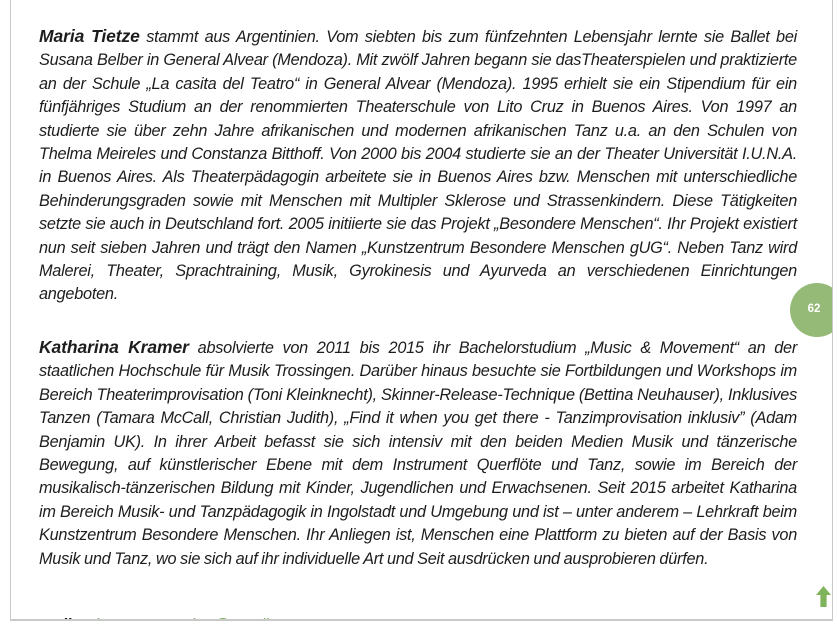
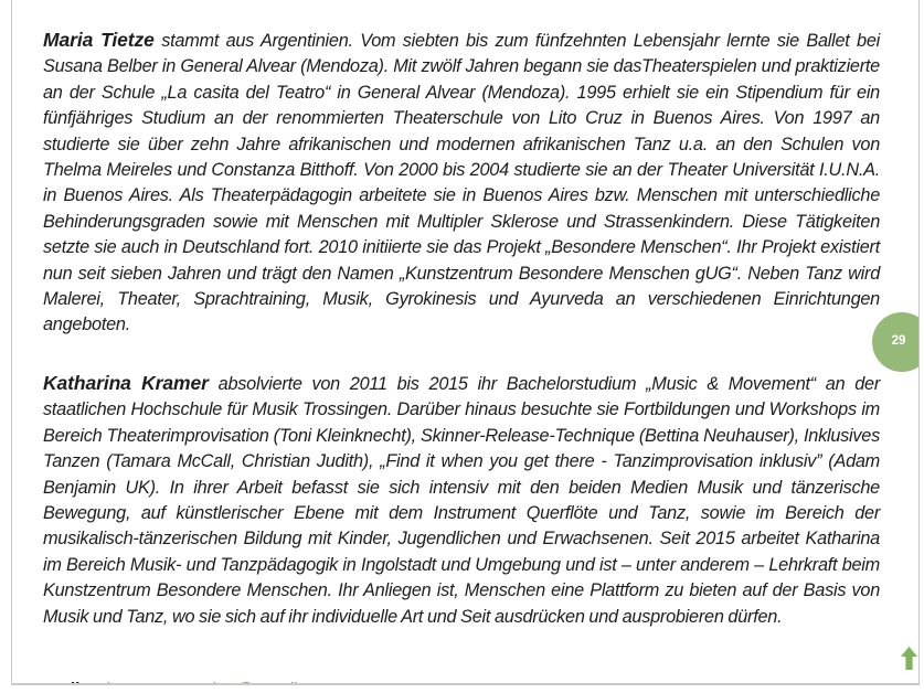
- Maria Tietze stammt aus Argentinien. Vom siebten bis zum fünfzehnten Lebensjahr lernte sie Ballet bei Susana Belber in General Alvear (Mendoza). Mit zwölf Jahren begann sie dasTheaterspielen und praktizierte an der Schule „La casita del Teatro“ in General Alvear (Mendoza). 1995 erhielt sie ein Stipendium für ein fünfjähriges Studium an der renommierten Theaterschule von Lito Cruz in Buenos Aires. Von 1997 an studierte sie über zehn Jahre afrikanischen und modernen afrikanischen Tanz u.a. an den Schulen von Thelma Meireles und Constanza Bitthoff. Von 2000 bis 2004 studierte sie an der Theater Universität I.U.N.A. in Buenos Aires. Als Theaterpädagogin arbeitete sie in Buenos Aires bzw. Menschen mit unterschiedliche Behinderungsgraden sowie mit Menschen mit Multipler Sklerose und Strassenkindern. Diese Tätigkeiten setzte sie auch in Deutschland fort. 2005 initiierte sie das Projekt „Besondere Menschen“. Ihr Projekt existiert nun seit sieben Jahren und trägt den Namen „Kunstzentrum Besondere Menschen gUG“. Neben Tanz wird Malerei, Theater, Sprachtraining, Musik, Gyrokinesis und Ayurveda an verschiedenen Einrichtungen angeboten.
+ Maria Tietze stammt aus Argentinien. Vom siebten bis zum fünfzehnten Lebensjahr lernte sie Ballet bei Susana Belber in General Alvear (Mendoza). Mit zwölf Jahren begann sie dasTheaterspielen und praktizierte an der Schule „La casita del Teatro“ in General Alvear (Mendoza). 1995 erhielt sie ein Stipendium für ein fünfjähriges Studium an der renommierten Theaterschule von Lito Cruz in Buenos Aires. Von 1997 an studierte sie über zehn Jahre afrikanischen und modernen afrikanischen Tanz u.a. an den Schulen von Thelma Meireles und Constanza Bitthoff. Von 2000 bis 2004 studierte sie an der Theater Universität I.U.N.A. in Buenos Aires. Als Theaterpädagogin arbeitete sie in Buenos Aires bzw. Menschen mit unterschiedliche Behinderungsgraden sowie mit Menschen mit Multipler Sklerose und Strassenkindern. Diese Tätigkeiten setzte sie auch in Deutschland fort. 2010 initiierte sie das Projekt „Besondere Menschen“. Ihr Projekt existiert nun seit sieben Jahren und trägt den Namen „Kunstzentrum Besondere Menschen gUG“. Neben Tanz wird Malerei, Theater, Sprachtraining, Musik, Gyrokinesis und Ayurveda an verschiedenen Einrichtungen angeboten.
  Katharina Kramer absolvierte von 2011 bis 2015 ihr Bachelorstudium „Music & Movement“ an der staatlichen Hochschule für Musik Trossingen. Darüber hinaus besuchte sie Fortbildungen und Workshops im Bereich Theaterimprovisation (Toni Kleinknecht), Skinner-Release-Technique (Bettina Neuhauser), Inklusives Tanzen (Tamara McCall, Christian Judith), „Find it when you get there - Tanzimprovisation inklusiv” (Adam Benjamin UK). In ihrer Arbeit befasst sie sich intensiv mit den beiden Medien Musik und tänzerische Bewegung, auf künstlerischer Ebene mit dem Instrument Querflöte und Tanz, sowie im Bereich der musikalisch-tänzerischen Bildung mit Kinder, Jugendlichen und Erwachsenen. Seit 2015 arbeitet Katharina im Bereich Musik- und Tanzpädagogik in Ingolstadt und Umgebung und ist – unter anderem – Lehrkraft beim Kunstzentrum Besondere Menschen. Ihr Anliegen ist, Menschen eine Plattform zu bieten auf der Basis von Musik und Tanz, wo sie sich auf ihr individuelle Art und Seit ausdrücken und ausprobieren dürfen.
- 62
+ 29
